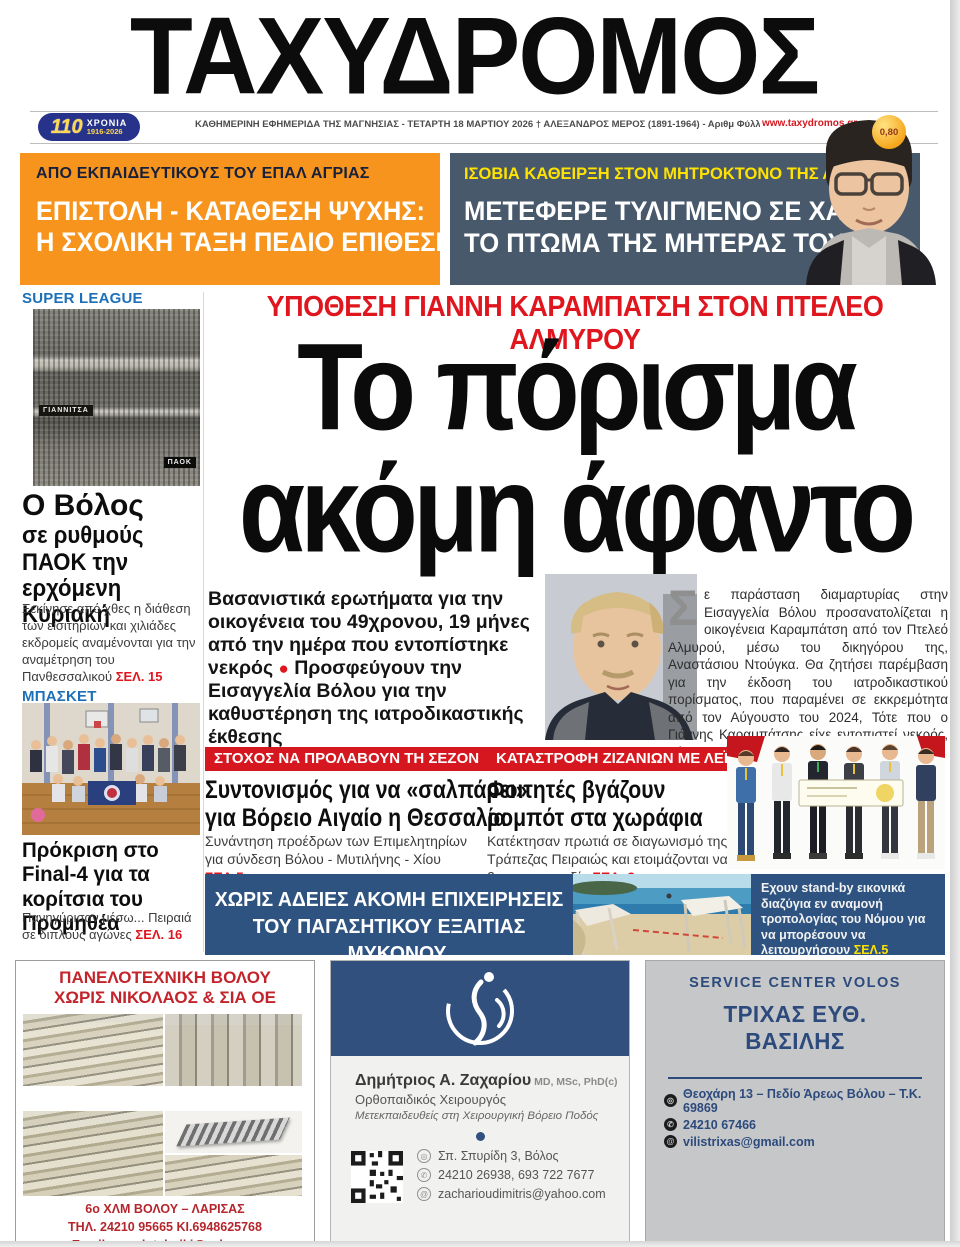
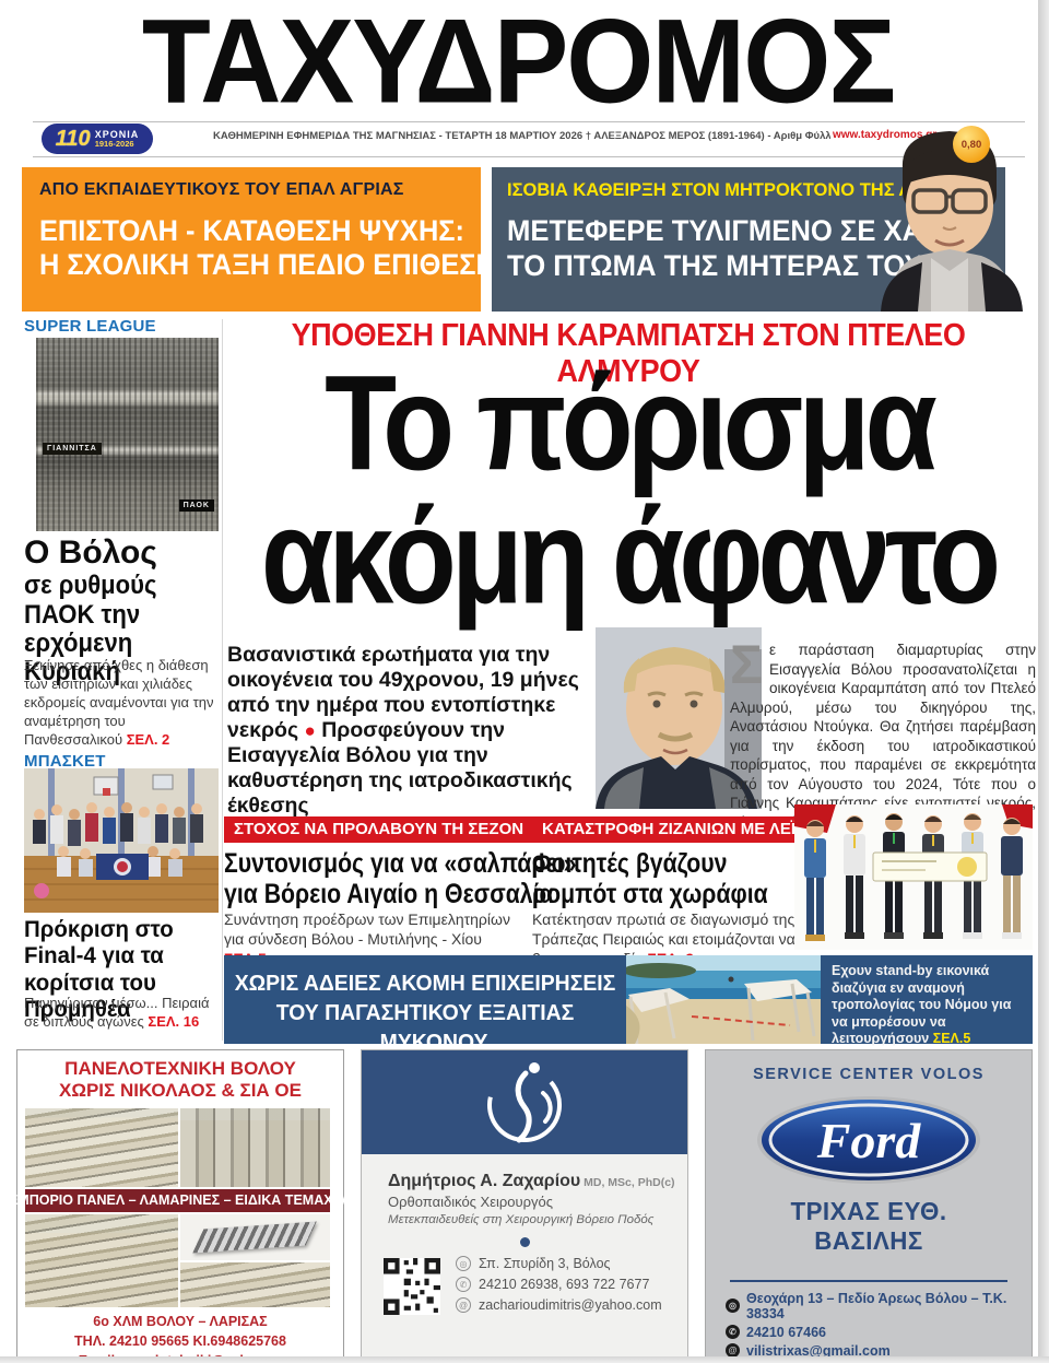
  ΤΑΧΥΔΡΟΜΟΣ
  110
  ΧΡΟΝΙΑ
  1916-2026
  ΚΑΘΗΜΕΡΙΝΗ ΕΦΗΜΕΡΙΔΑ ΤΗΣ ΜΑΓΝΗΣΙΑΣ - ΤΕΤΑΡΤΗ 18 ΜΑΡΤΙΟΥ 2026 † ΑΛΕΞΑΝΔΡΟΣ ΜΕΡΟΣ (1891-1964) - Αριθμ Φύλλ
  www.taxydromos.
  0,80
  ΑΠΟ ΕΚΠΑΙΔΕΥΤΙΚΟΥΣ ΤΟΥ ΕΠΑΛ ΑΓΡΙΑΣ
  ΕΠΙΣΤΟΛΗ - ΚΑΤΑΘΕΣΗ ΨΥΧΗΣ:
  Η ΣΧΟΛΙΚΗ ΤΑΞΗ ΠΕΔΙΟ ΕΠΙΘΕΣΕ
  ΙΣΟΒΙΑ ΚΑΘΕΙΡΞΗ ΣΤΟΝ ΜΗΤΡΟΚΤΟΝΟ ΤΗΣ
  ΜΕΤΕΦΕΡΕ ΤΥΛΙΓΜΕΝΟ ΣΕ Χ
  ΤΟ ΠΤΩΜΑ ΤΗΣ ΜΗΤΕΡΑΣ ΤΟ
  SUPER LEAGUE
  Ο Βόλος
  σε ρυθμούς ΠΑΟΚ την ερχόμενη Κυριακή
- Ξεκίνησε από χθες η διάθεση των εισιτηρίων και χιλιάδες εκδρομείς αναμένονται για την αναμέτρηση του Πανθεσσαλικού ΣΕΛ. 15
+ Ξεκίνησε από χθες η διάθεση των εισιτηρίων και χιλιάδες εκδρομείς αναμένονται για την αναμέτρηση του Πανθεσσαλικού ΣΕΛ. 2
  ΜΠΑΣΚΕΤ
  Πρόκριση στο Final-4 για τα κορίτσια του Προμηθέα
  Πανηγύρισαν μέσω... Πειραιά σε διπλούς αγώνες ΣΕΛ. 16
  ΥΠΟΘΕΣΗ ΓΙΑΝΝΗ ΚΑΡΑΜΠΑΤΣΗ ΣΤΟΝ ΠΤΕΛΕΟ ΑΛΜΥΡΟΥ
  Το πόρισμα
  ακόμη άφαντο
  Βασανιστικά ερωτήματα για την οικογένεια του 49χρονου, 19 μήνες από την ημέρα που εντοπίστηκε νεκρός ● Προσφεύγουν την Εισαγγελία Βόλου για την καθυστέρηση της ιατροδικαστικής έκθεσης
  Σ
  ε παράσταση διαμαρτυρίας στην Εισαγγελία Βόλου προσανατολίζεται η οικογένεια Καραμπάτση από τον Πτελεό Αλμυρού, μέσω του δικηγόρου της, Αναστάσιου Ντούγκα. Θα ζητήσει παρέμβαση για την έκδοση του ιατροδικαστικού πορίσματος, που παραμένει σε εκκρεμότητα από τον Αύγουστο του 2024, Τότε που ο Γιάννης Καραμπάτσης είχε εντοπιστεί νεκρός,
  ΣΤΟΧΟΣ ΝΑ ΠΡΟΛΑΒΟΥΝ ΤΗ ΣΕΖΟΝ
  Συντονισμός για να «σαλπάρει»
  για Βόρειο Αιγαίο η Θεσσαλία
  Συνάντηση προέδρων των Επιμελητηρίων για σύνδεση Βόλου - Μυτιλήνης - Χίου
  ΚΑΤΑΣΤΡΟΦΗ ΖΙΖΑΝΙΩΝ ΜΕ ΛΕΪ
  Φοιτητές βγάζουν
  ρομπότ στα χωράφια
  Κατέκτησαν πρωτιά σε διαγωνισμό της Τράπεζας Πειραιώς και ετοιμάζονται να
  ΧΩΡΙΣ ΑΔΕΙΕΣ ΑΚΟΜΗ ΕΠΙΧΕΙΡΗΣΕΙΣ
  ΤΟΥ ΠΑΓΑΣΗΤΙΚΟΥ ΕΞΑΙΤΙΑΣ ...ΜΥΚΟΝΟΥ
  Εχουν stand-by εικονικά διαζύγια εν αναμονή τροπολογίας του Νόμου για να μπορέσουν να λειτουργήσουν ΣΕΛ.5
  ΠΑΝΕΛΟΤΕΧΝΙΚΗ ΒΟΛΟΥ
  ΧΩΡΙΣ ΝΙΚΟΛΑΟΣ & ΣΙΑ ΟΕ
+ ΕΜΠΟΡΙΟ ΠΑΝΕΛ – ΛΑΜΑΡΙΝΕΣ – ΕΙΔΙΚΑ ΤΕΜΑΧΙΑ
  6ο ΧΛΜ ΒΟΛΟΥ – ΛΑΡΙΣΑΣ
  ΤΗΛ. 24210 95665 ΚΙ.6948625768
  Δημήτριος Α. Ζαχαρίου MD, MSc, PhD(c)
  Ορθοπαιδικός Χειρουργός
  Μετεκπαιδευθείς στη Χειρουργική Βόρειο Ποδός
  ◎
  Σπ. Σπυρίδη 3, Βόλος
  ✆
  24210 26938, 693 722 7677
  @
  zacharioudimitris@yahoo.com
  SERVICE CENTER VOLOS
+ Ford
  ΤΡΙΧΑΣ ΕΥΘ. ΒΑΣΙΛΗΣ
  ◎
- Θεοχάρη 13 – Πεδίο Άρεως Βόλου – Τ.Κ. 69869
+ Θεοχάρη 13 – Πεδίο Άρεως Βόλου – Τ.Κ. 38334
  ✆
  24210 67466
  @
  vilistrixas@gmail.com
